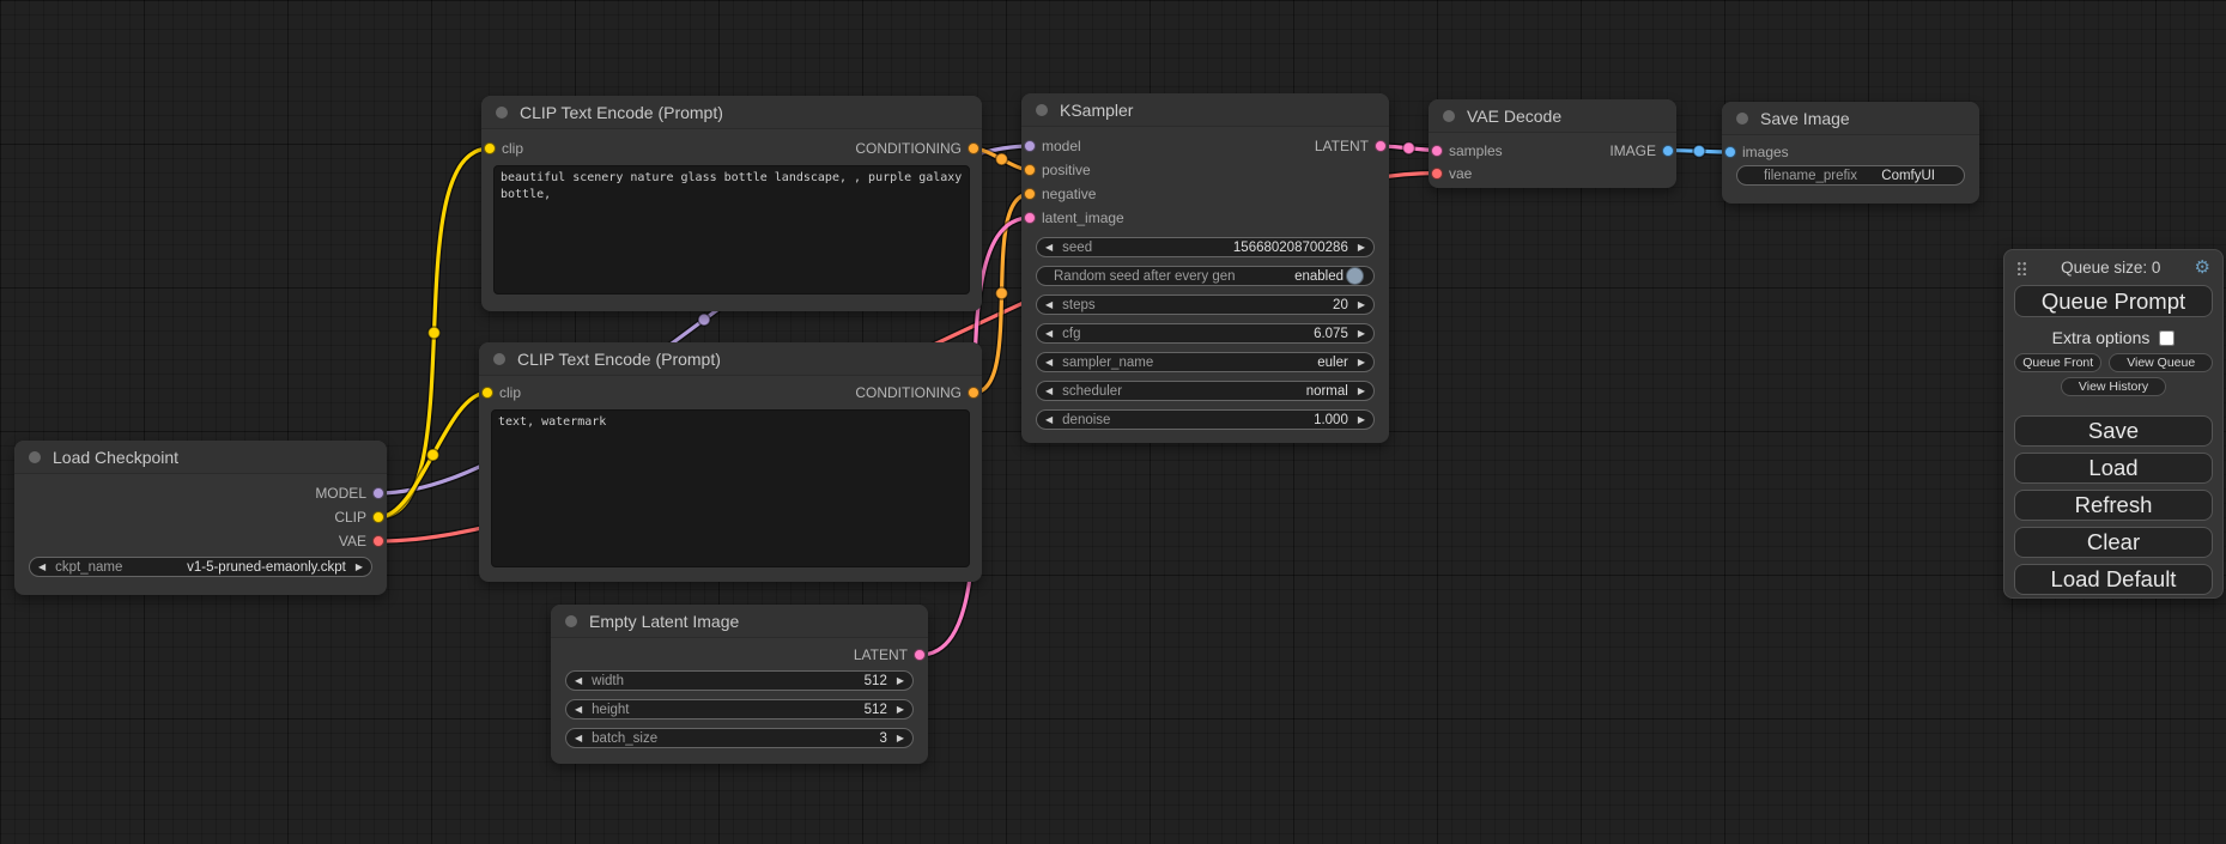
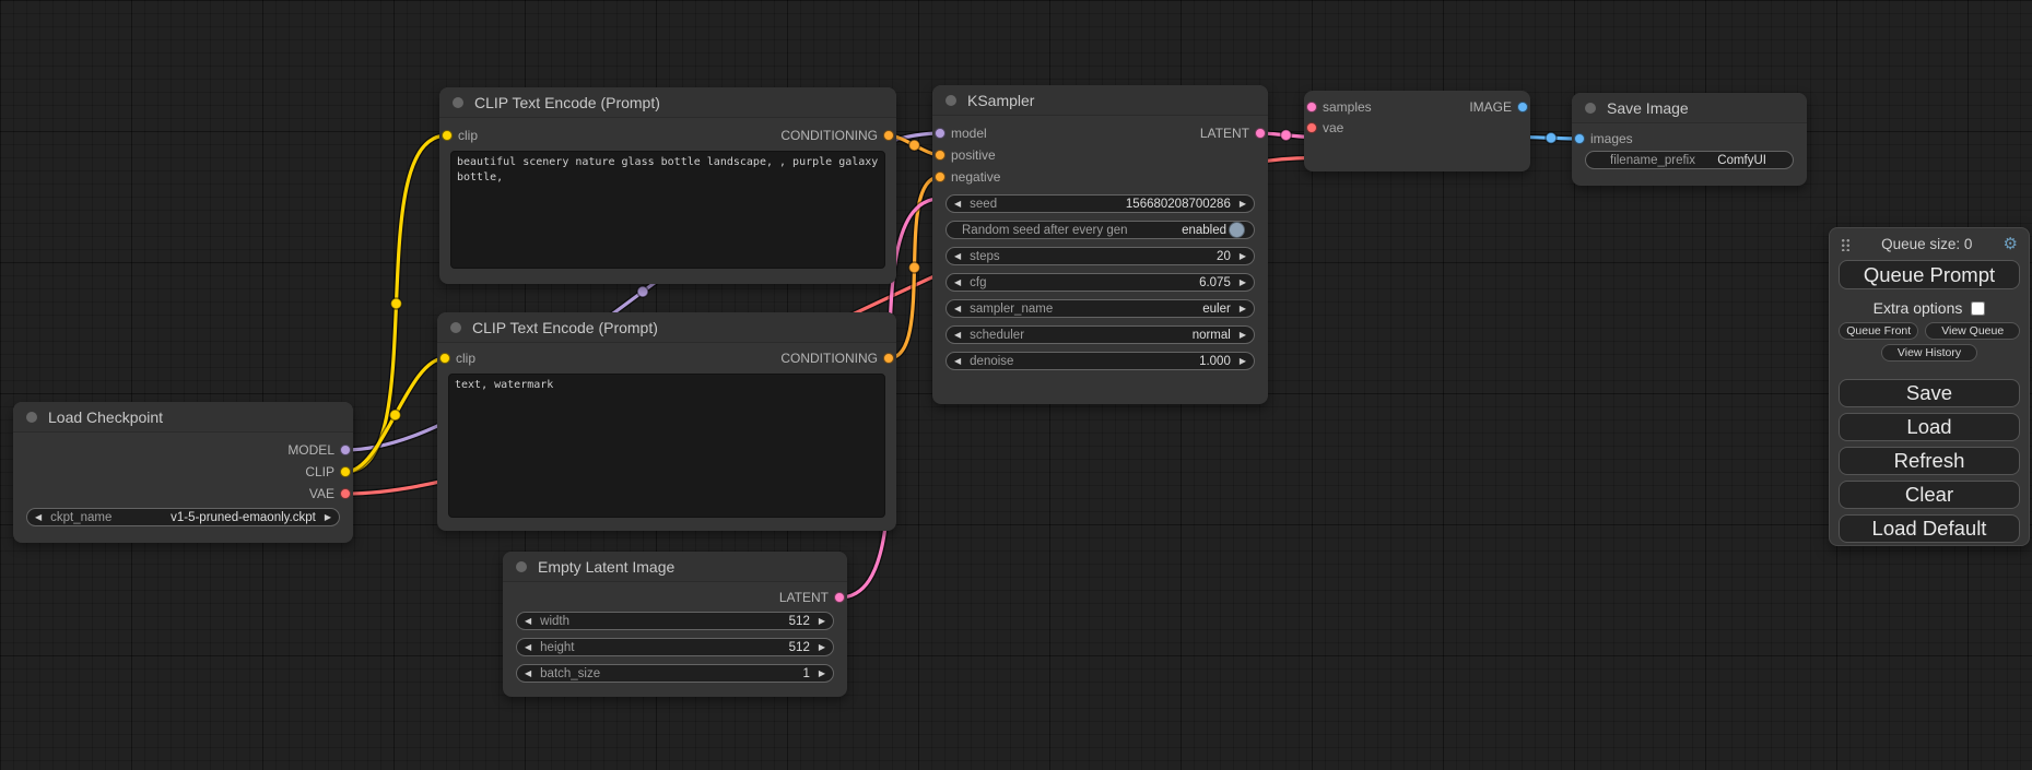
  Load Checkpoint
  MODEL
  CLIP
  VAE
  ◀
  ckpt_name
  v1-5-pruned-emaonly.ckpt
  ▶
  CLIP Text Encode (Prompt)
  clip
  CONDITIONING
  CLIP Text Encode (Prompt)
  clip
  CONDITIONING
  text, watermark
  KSampler
  model
  LATENT
  positive
  negative
- latent_image
  ◀
  seed
  156680208700286
  ▶
  Random seed after every gen
  enabled
  ◀
  steps
  20
  ▶
  ◀
  cfg
  6.075
  ▶
  ◀
  sampler_name
  euler
  ▶
  ◀
  scheduler
  normal
  ▶
  ◀
  denoise
  1.000
  ▶
- VAE Decode
  samples
  IMAGE
  vae
  Save Image
  images
  filename_prefix
  ComfyUI
  Empty Latent Image
  LATENT
  ◀
  width
  512
  ▶
  ◀
  height
  512
  ▶
  ◀
  batch_size
- 3
+ 1
  ▶
  Queue size: 0
  ⚙
  Queue Prompt
  Extra options
  Queue Front
  View Queue
  View History
  Save
  Load
  Refresh
  Clear
  Load Default
